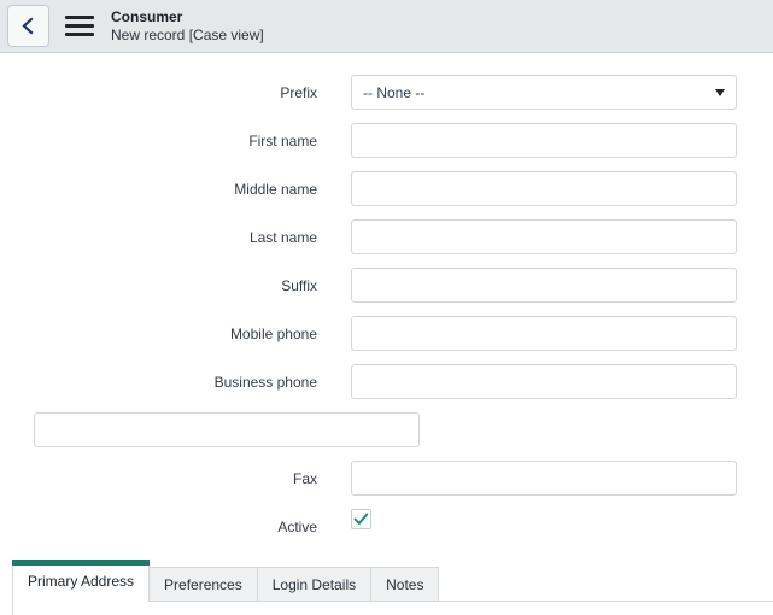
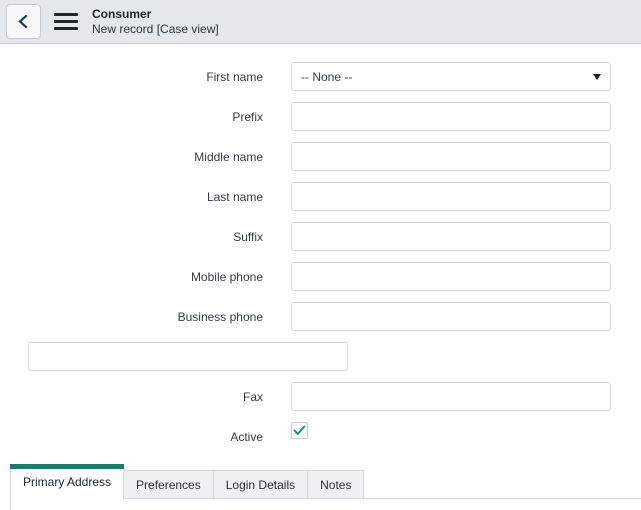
  Consumer
  New record [Case view]
- Prefix
+ First name
  -- None --
- First name
+ Prefix
  Middle name
  Last name
  Suffix
  Mobile phone
  Business phone
  Fax
  Active
  Primary Address
  Preferences
  Login Details
  Notes
